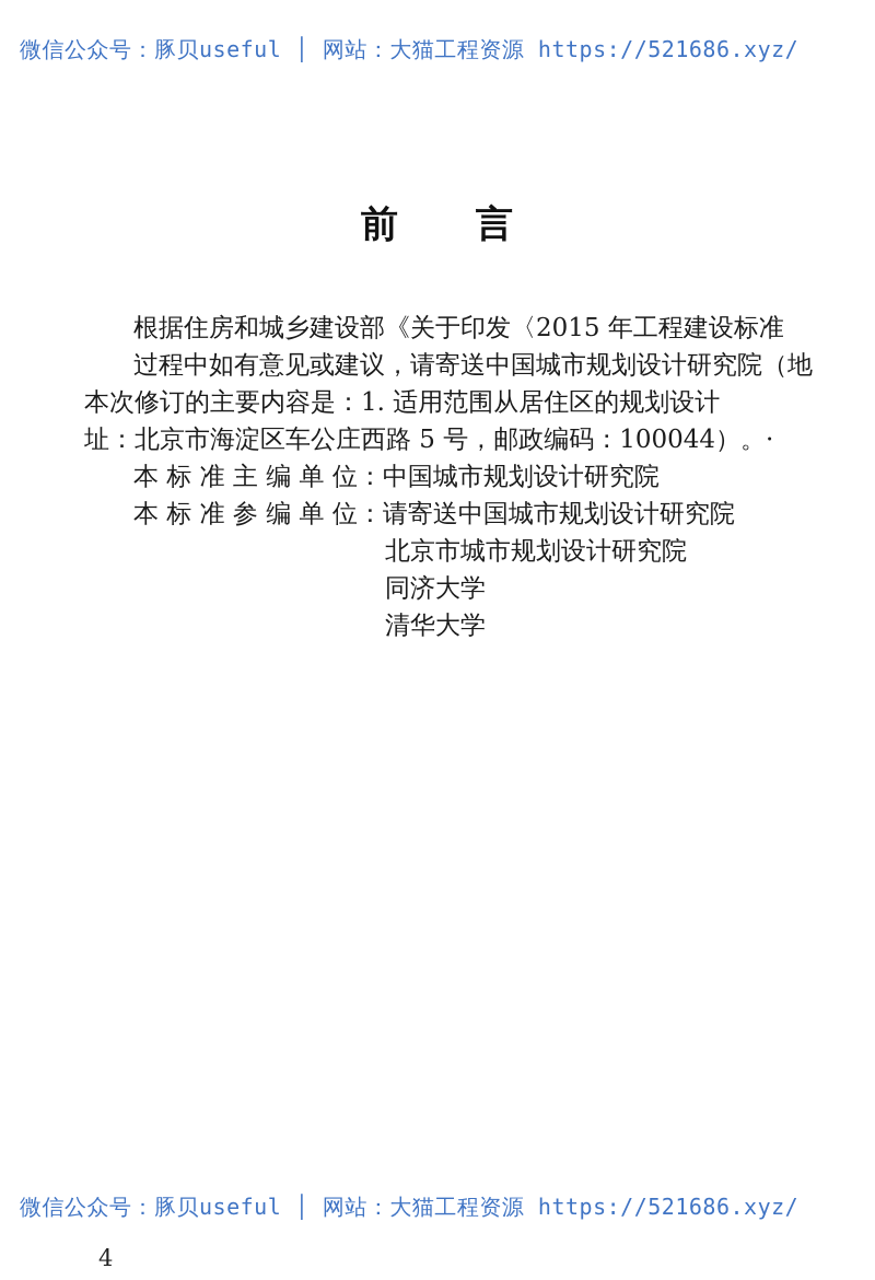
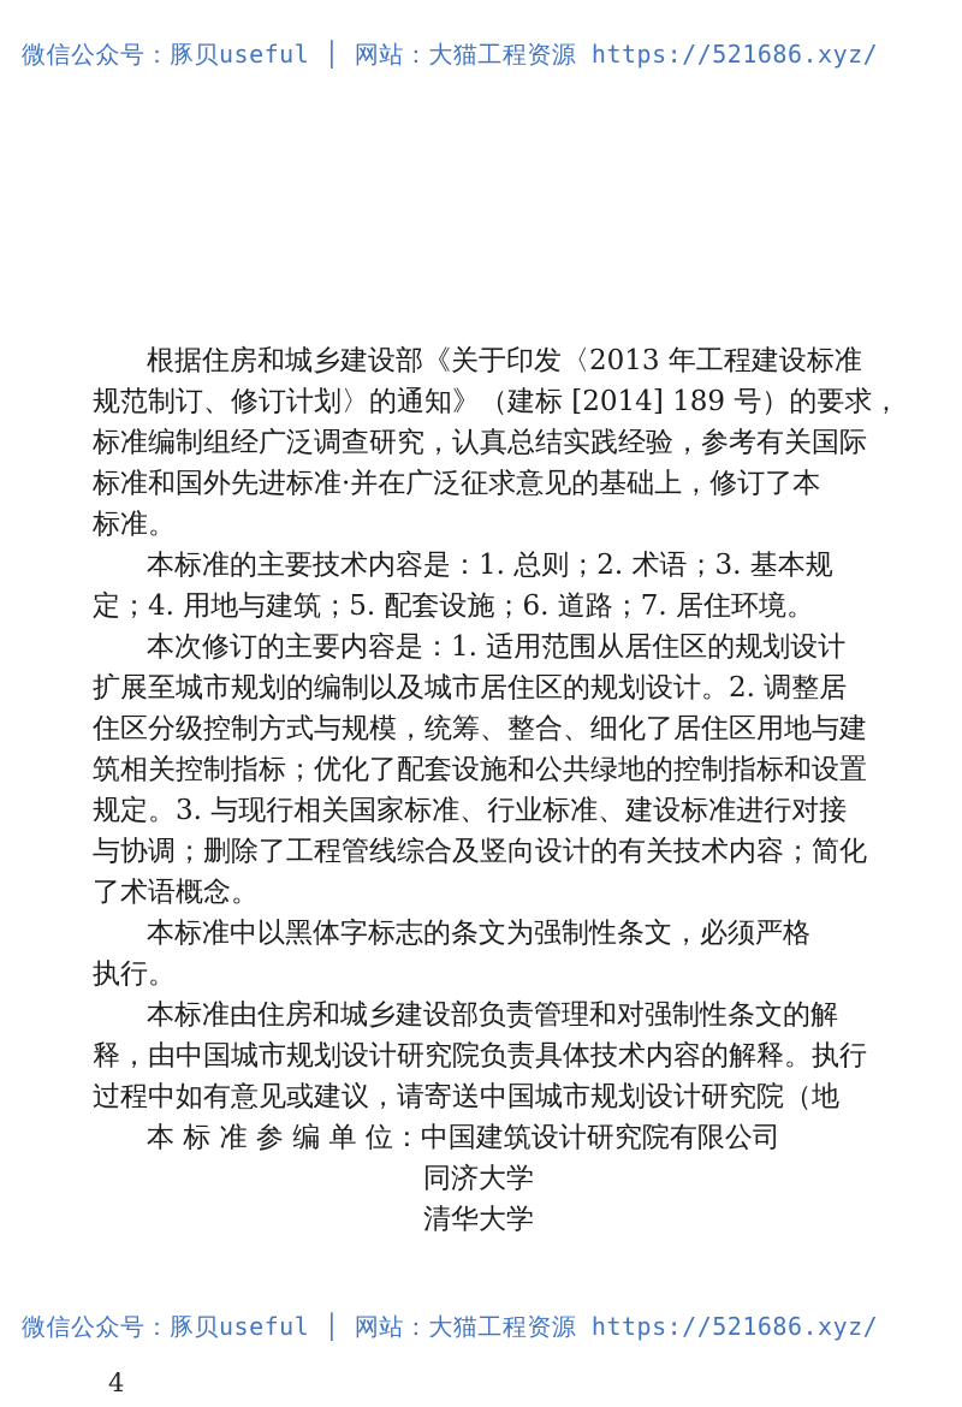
  微信公众号：豚贝useful │ 网站：大猫工程资源 https://521686.xyz/
- 前 言
- 根据住房和城乡建设部《关于印发〈2015 年工程建设标准
+ 根据住房和城乡建设部《关于印发〈2013 年工程建设标准
+ 规范制订、修订计划〉的通知》（建标 [2014] 189 号）的要求，
+ 标准编制组经广泛调查研究，认真总结实践经验，参考有关国际
+ 标准和国外先进标准·并在广泛征求意见的基础上，修订了本
+ 标准。
+ 本标准的主要技术内容是：1. 总则；2. 术语；3. 基本规
+ 定；4. 用地与建筑；5. 配套设施；6. 道路；7. 居住环境。
- 过程中如有意见或建议，请寄送中国城市规划设计研究院（地
+ 本次修订的主要内容是：1. 适用范围从居住区的规划设计
+ 扩展至城市规划的编制以及城市居住区的规划设计。2. 调整居
+ 住区分级控制方式与规模，统筹、整合、细化了居住区用地与建
+ 筑相关控制指标；优化了配套设施和公共绿地的控制指标和设置
+ 规定。3. 与现行相关国家标准、行业标准、建设标准进行对接
+ 与协调；删除了工程管线综合及竖向设计的有关技术内容；简化
+ 了术语概念。
+ 本标准中以黑体字标志的条文为强制性条文，必须严格
+ 执行。
+ 本标准由住房和城乡建设部负责管理和对强制性条文的解
+ 释，由中国城市规划设计研究院负责具体技术内容的解释。执行
- 本次修订的主要内容是：1. 适用范围从居住区的规划设计
+ 过程中如有意见或建议，请寄送中国城市规划设计研究院（地
- 址：北京市海淀区车公庄西路 5 号，邮政编码：100044）。·
- 本 标 准 主 编 单 位：中国城市规划设计研究院
- 本 标 准 参 编 单 位：请寄送中国城市规划设计研究院
+ 本 标 准 参 编 单 位：中国建筑设计研究院有限公司
- 北京市城市规划设计研究院
  同济大学
  清华大学
  微信公众号：豚贝useful │ 网站：大猫工程资源 https://521686.xyz/
  4
